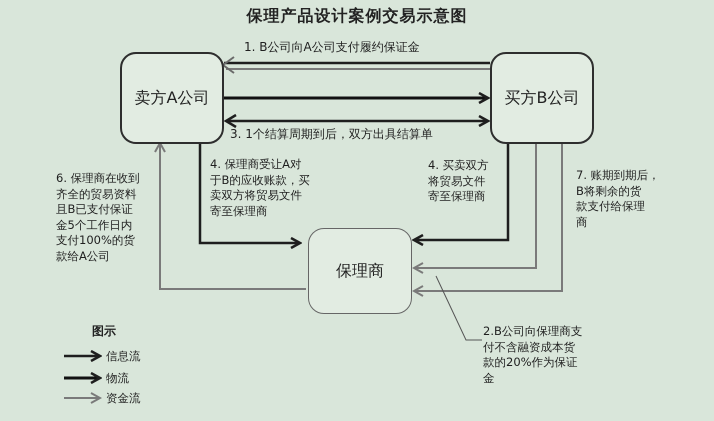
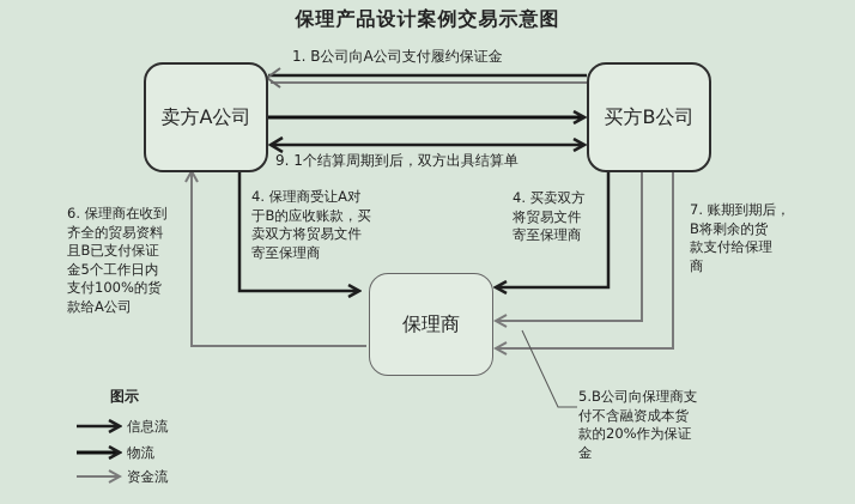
  保理产品设计案例交易示意图
  卖方A公司
  买方B公司
  保理商
  1. B公司向A公司支付履约保证金
- 3. 1个结算周期到后，双方出具结算单
+ 9. 1个结算周期到后，双方出具结算单
  4. 保理商受让A对
  于B的应收账款，买
  卖双方将贸易文件
  寄至保理商
  4. 买卖双方
  将贸易文件
  寄至保理商
  6. 保理商在收到
  齐全的贸易资料
  且B已支付保证
  金5个工作日内
  支付100%的货
  款给A公司
  7. 账期到期后，
  B将剩余的货
  款支付给保理
  商
- 2.B公司向保理商支
+ 5.B公司向保理商支
  付不含融资成本货
  款的20%作为保证
  金
  图示
  信息流
  物流
  资金流
